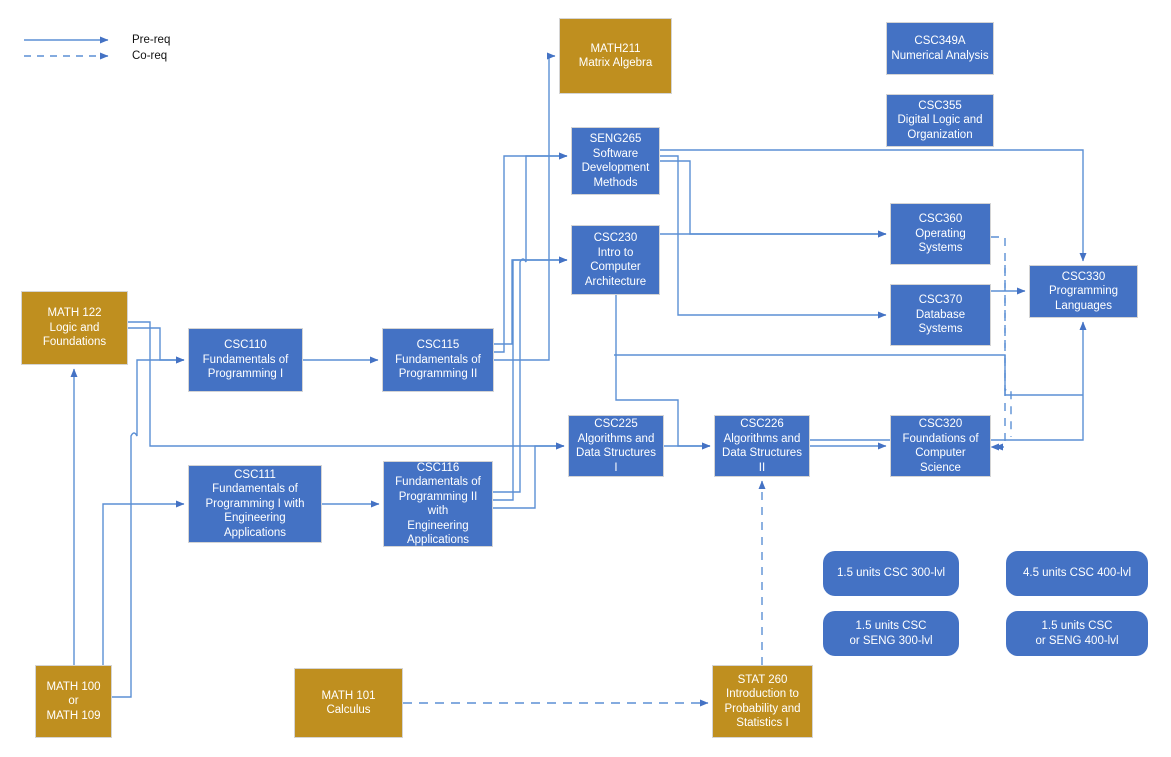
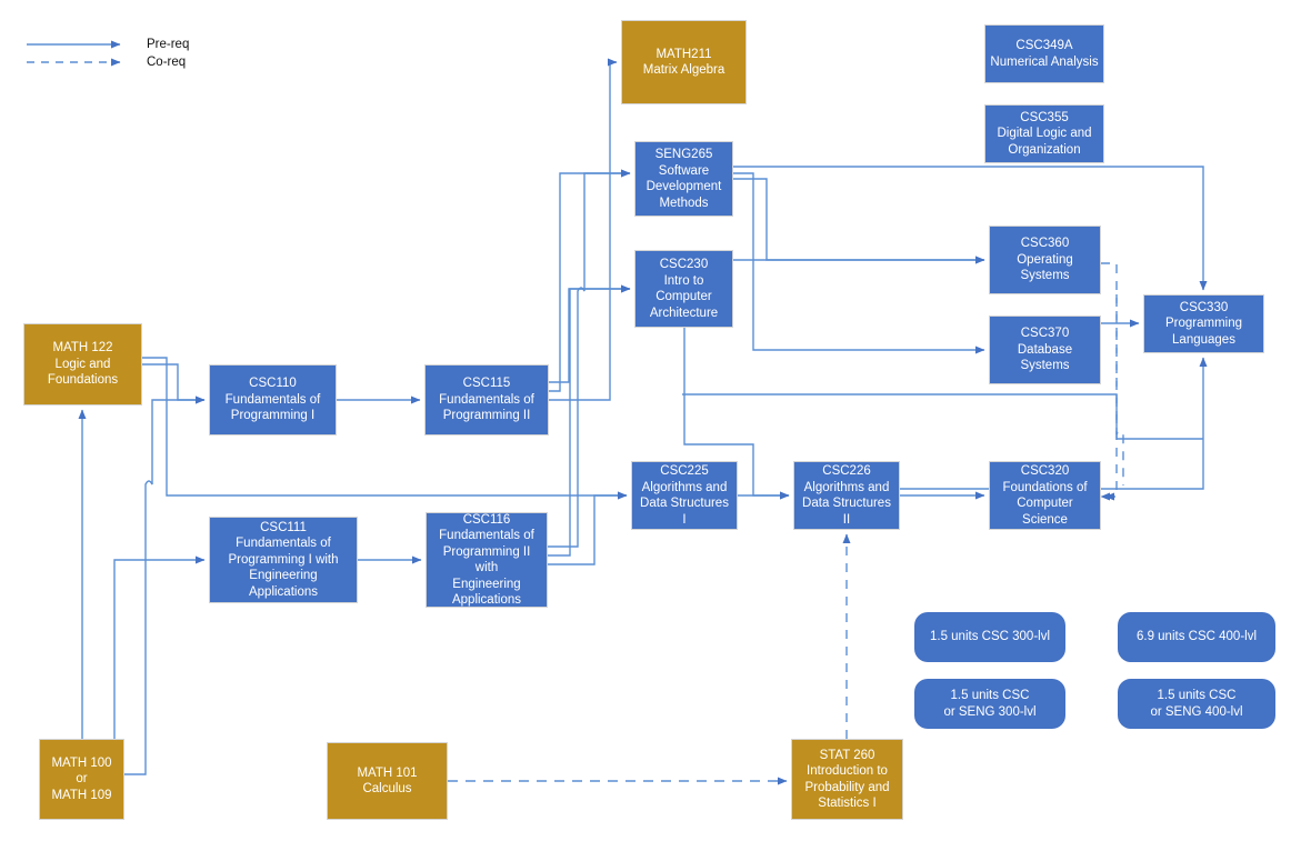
  Pre-req
  Co-req
  MATH211
  Matrix Algebra
  CSC349A
  Numerical Analysis
  CSC355
  Digital Logic and
  Organization
  SENG265
  Software
  Development
  Methods
  CSC230
  Intro to
  Computer
  Architecture
  CSC360
  Operating
  Systems
  CSC370
  Database
  Systems
  CSC330
  Programming
  Languages
  MATH 122
  Logic and
  Foundations
  CSC110
  Fundamentals of
  Programming I
  CSC115
  Fundamentals of
  Programming II
  CSC111
  Fundamentals of
  Programming I with
  Engineering Applications
  CSC116
  Fundamentals of
  Programming II with
  Engineering
  Applications
  CSC225
  Algorithms and
  Data Structures I
  CSC226
  Algorithms and
  Data Structures II
  CSC320
  Foundations of
  Computer
  Science
  MATH 100 or
  MATH 109
  MATH 101
  Calculus
  STAT 260
  Introduction to
  Probability and
  Statistics I
  1.5 units CSC 300-lvl
- 4.5 units CSC 400-lvl
+ 6.9 units CSC 400-lvl
  1.5 units CSC
  or SENG 300-lvl
  1.5 units CSC
  or SENG 400-lvl
